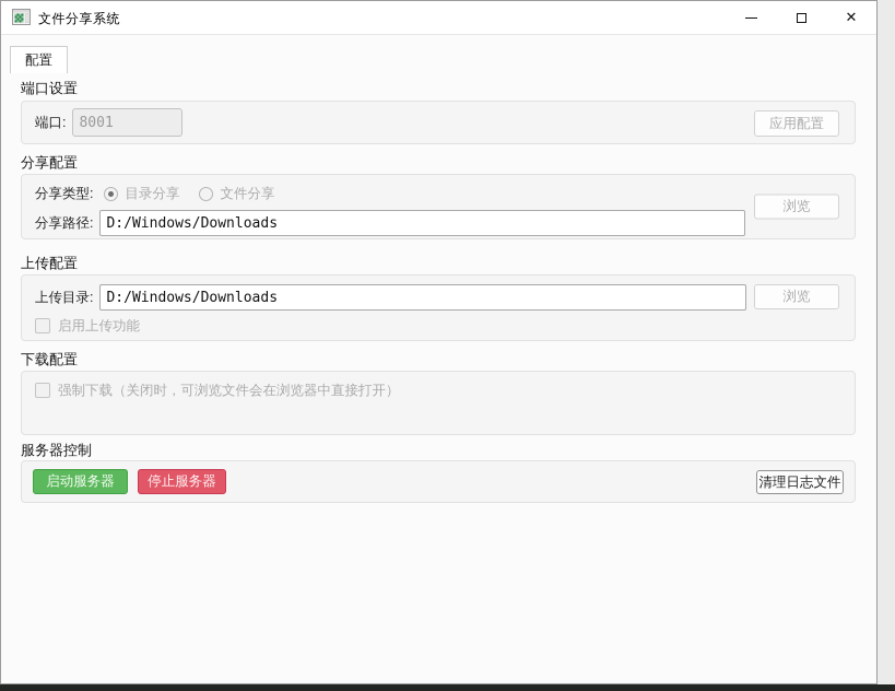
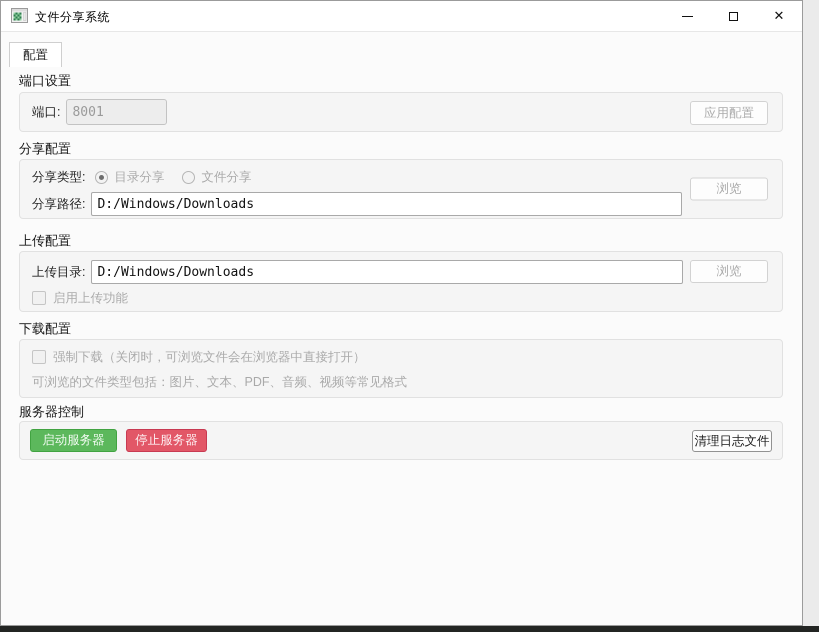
  文件分享系统
  ✕
  配置
  端口设置
  端口:
  8001
  应用配置
  分享配置
  分享类型:
  目录分享
  文件分享
  分享路径:
  D:/Windows/Downloads
  浏览
  上传配置
  上传目录:
  D:/Windows/Downloads
  浏览
  启用上传功能
  下载配置
  强制下载（关闭时，可浏览文件会在浏览器中直接打开）
+ 可浏览的文件类型包括：图片、文本、PDF、音频、视频等常见格式
  服务器控制
  启动服务器
  停止服务器
  清理日志文件
